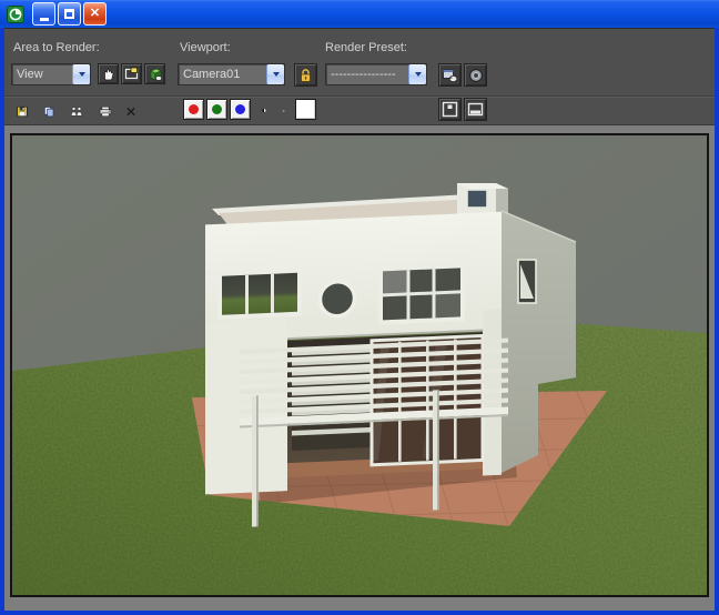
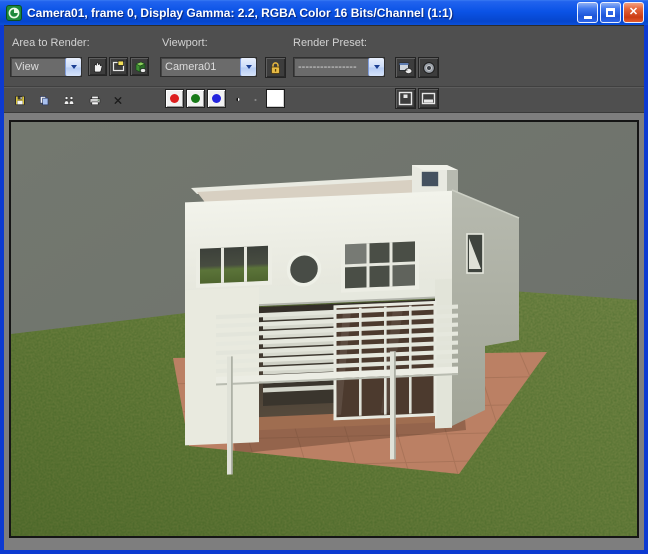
+ Camera01, frame 0, Display Gamma: 2.2, RGBA Color 16 Bits/Channel (1:1)
  ✕
  Area to Render:
  Viewport:
  Render Preset:
  View
  Camera01
  ----------------
